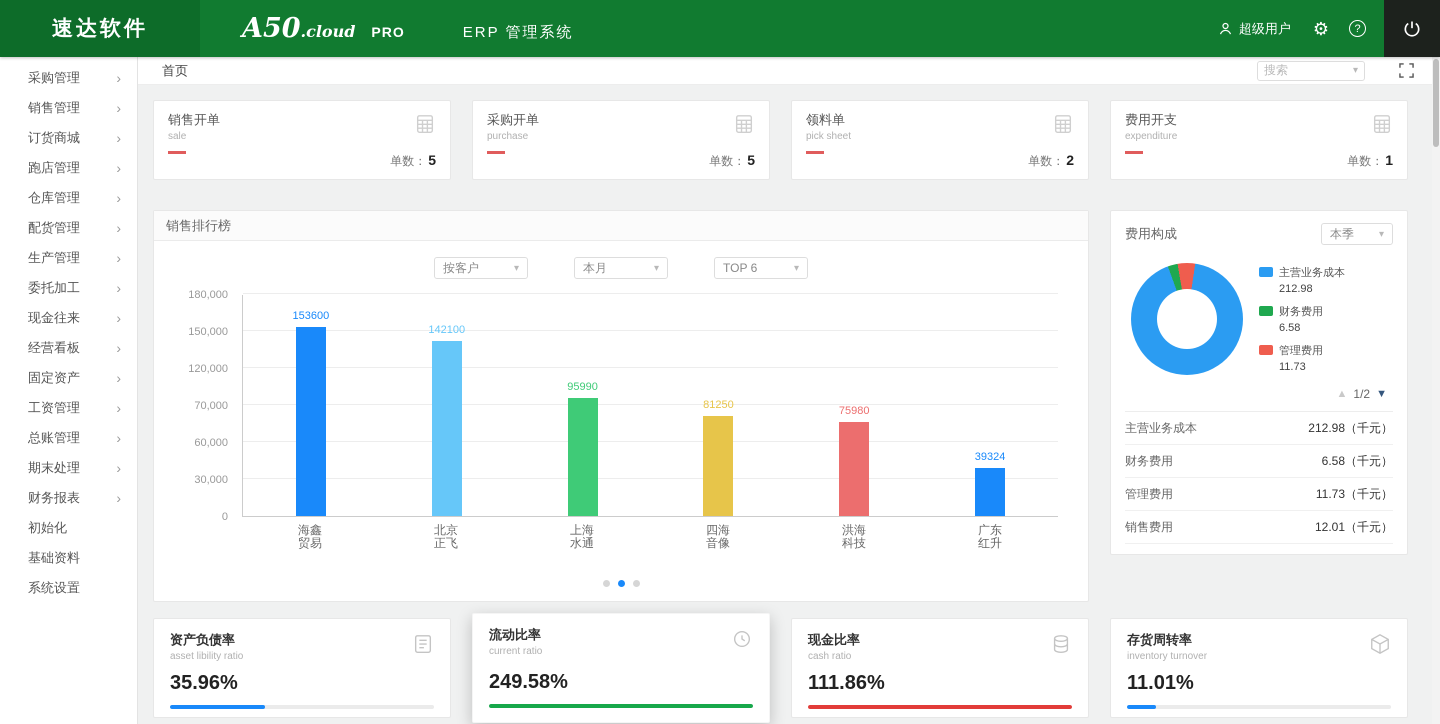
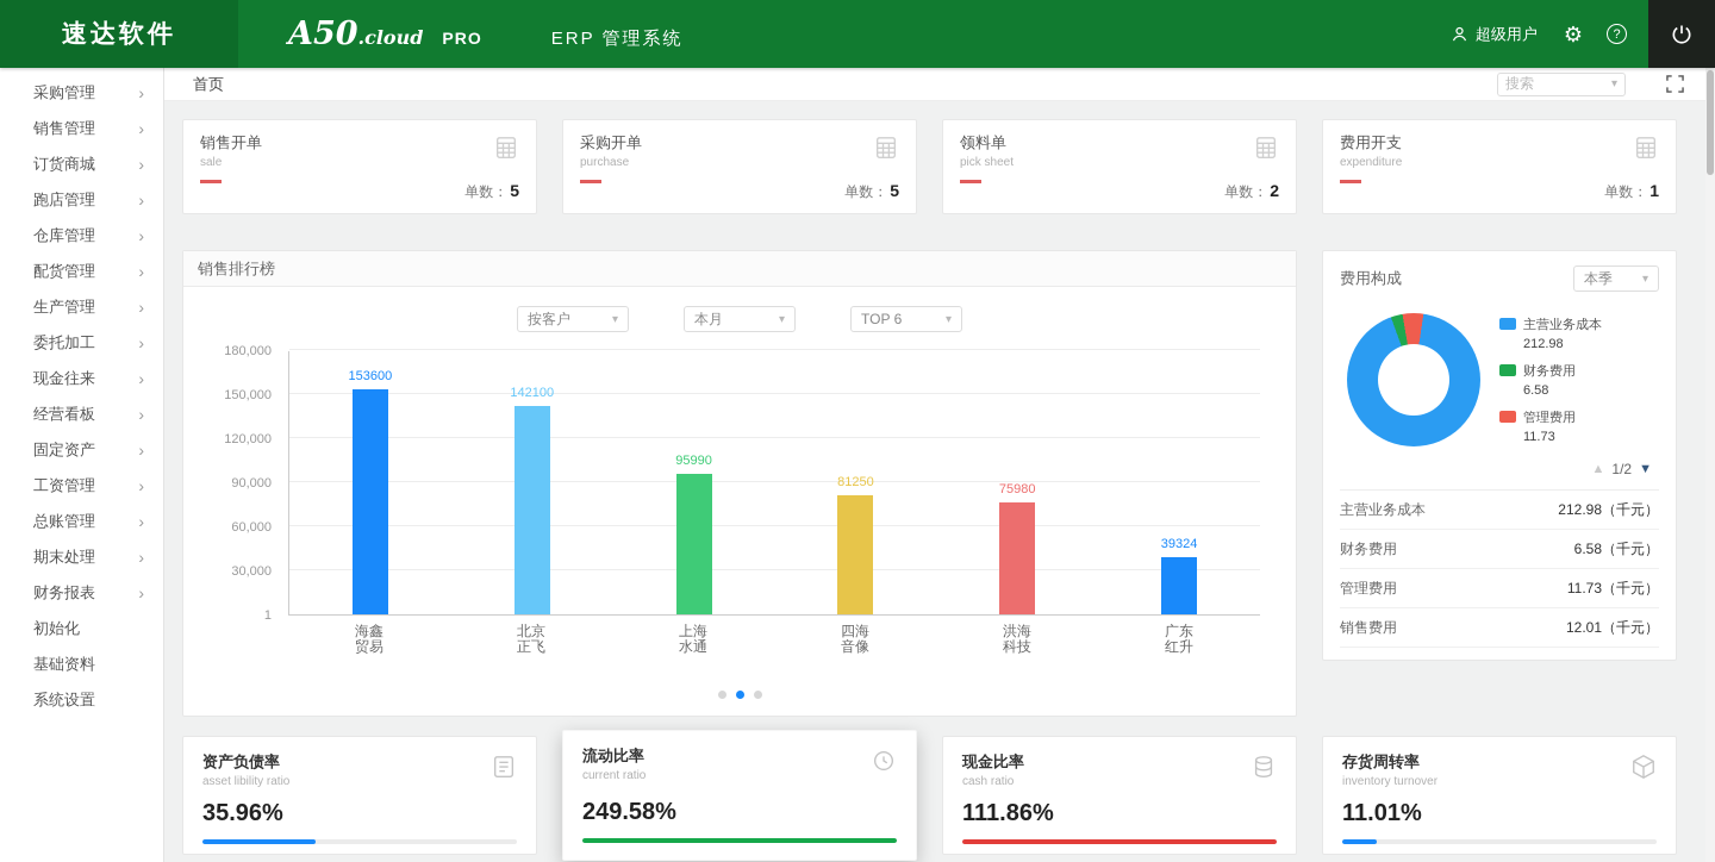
  速达软件
  A50
  .cloud
  PRO
  ERP 管理系统
  超级用户
  ⚙
  ?
  采购管理
  ›
  销售管理
  ›
  订货商城
  ›
  跑店管理
  ›
  仓库管理
  ›
  配货管理
  ›
  生产管理
  ›
  委托加工
  ›
  现金往来
  ›
  经营看板
  ›
  固定资产
  ›
  工资管理
  ›
  总账管理
  ›
  期末处理
  ›
  财务报表
  ›
  初始化
  基础资料
  系统设置
  首页
  搜索
  ▾
  销售开单
  sale
  单数： 5
  采购开单
  purchase
  单数： 5
  领料单
  pick sheet
  单数： 2
  费用开支
  expenditure
  单数： 1
  销售排行榜
  按客户
  ▾
  本月
  ▾
  TOP 6
  ▾
- 0
+ 1
  30,000
  60,000
- 70,000
+ 90,000
  120,000
  150,000
  180,000
  153600
  142100
  95990
  81250
  75980
  39324
  海鑫
  贸易
  北京
  正飞
  上海
  水通
  四海
  音像
  洪海
  科技
  广东
  红升
  费用构成
  本季
  ▾
  主营业务成本
  212.98
  财务费用
  6.58
  管理费用
  11.73
  ▲
  1/2
  ▼
  主营业务成本
  212.98（千元）
  财务费用
  6.58（千元）
  管理费用
  11.73（千元）
  销售费用
  12.01（千元）
  资产负债率
  asset libility ratio
  35.96%
  流动比率
  current ratio
  249.58%
  现金比率
  cash ratio
  111.86%
  存货周转率
  inventory turnover
  11.01%
